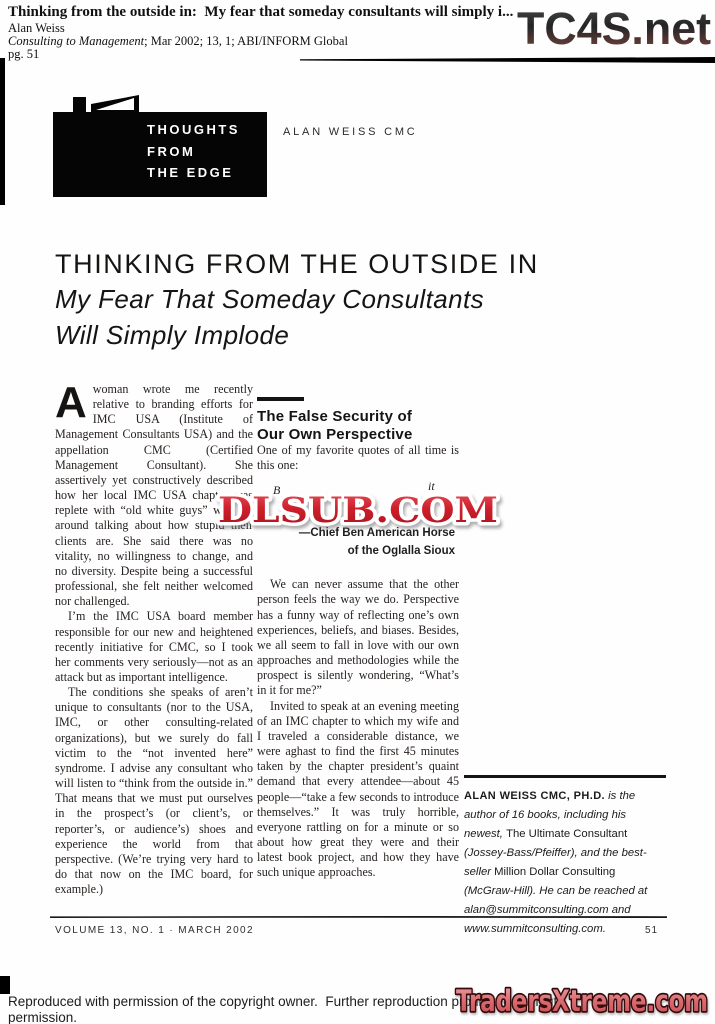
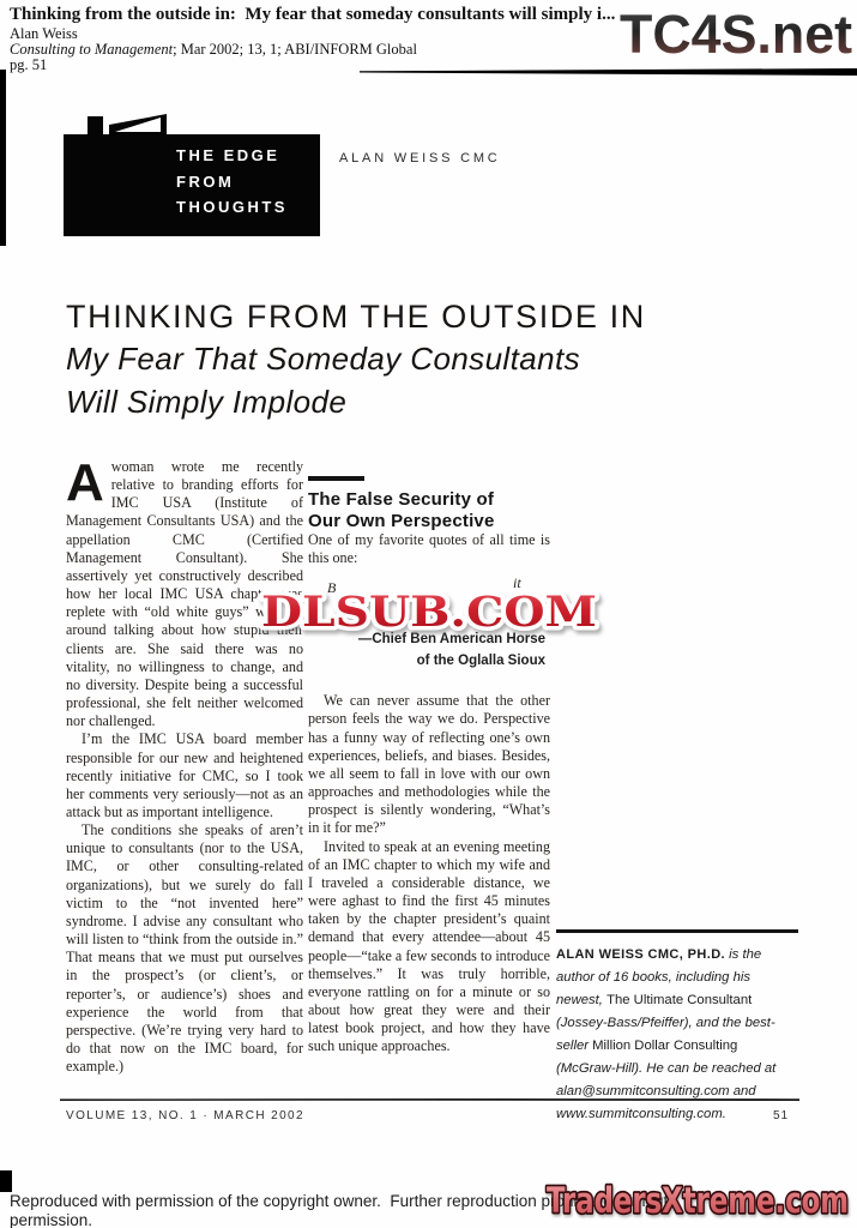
  Thinking from the outside in: My fear that someday consultants will simply i...
  Alan Weiss
  Consulting to Management; Mar 2002; 13, 1; ABI/INFORM Global
  pg. 51
  TC4S.net
- THOUGHTS
+ THE EDGE
  FROM
- THE EDGE
+ THOUGHTS
  ALAN WEISS CMC
  THINKING FROM THE OUTSIDE IN
  My Fear That Someday Consultants
  Will Simply Implode
  A
  woman wrote me recently relative to branding efforts for IMC USA (Institute of Management Consultants USA) and the appellation CMC (Certified Management Consultant). She assertively yet constructively described how her local IMC USA chapter was replete with “old white guys” who sat around talking about how stupid their clients are. She said there was no vitality, no willingness to change, and no diversity. Despite being a successful professional, she felt neither welcomed nor challenged.
  I’m the IMC USA board member responsible for our new and heightened recently initiative for CMC, so I took her comments very seriously—not as an attack but as important intelligence.
  The conditions she speaks of aren’t unique to consultants (nor to the USA, IMC, or other consulting-related organizations), but we surely do fall victim to the “not invented here” syndrome. I advise any consultant who will listen to “think from the outside in.” That means that we must put ourselves in the prospect’s (or client’s, or reporter’s, or audience’s) shoes and experience the world from that perspective. (We’re trying very hard to do that now on the IMC board, for example.)
  The False Security of
  Our Own Perspective
  One of my favorite quotes of all time is this one:
  B
  it
  —Chief Ben American Horse
  of the Oglalla Sioux
  We can never assume that the other person feels the way we do. Perspective has a funny way of reflecting one’s own experiences, beliefs, and biases. Besides, we all seem to fall in love with our own approaches and methodologies while the prospect is silently wondering, “What’s in it for me?”
  Invited to speak at an evening meeting of an IMC chapter to which my wife and I traveled a considerable distance, we were aghast to find the first 45 minutes taken by the chapter president’s quaint demand that every attendee—about 45 people—“take a few seconds to introduce themselves.” It was truly horrible, everyone rattling on for a minute or so about how great they were and their latest book project, and how they have such unique approaches.
  ALAN WEISS CMC, PH.D. is the author of 16 books, including his newest, The Ultimate Consultant (Jossey-Bass/Pfeiffer), and the best-seller Million Dollar Consulting (McGraw-Hill). He can be reached at alan@summitconsulting.com and www.summitconsulting.com.
  VOLUME 13, NO. 1 · MARCH 2002
  51
  Reproduced with permission of the copyright owner. Further reproduction prohibited without permission.
  DLSUB.COM
  TradersXtreme.com
